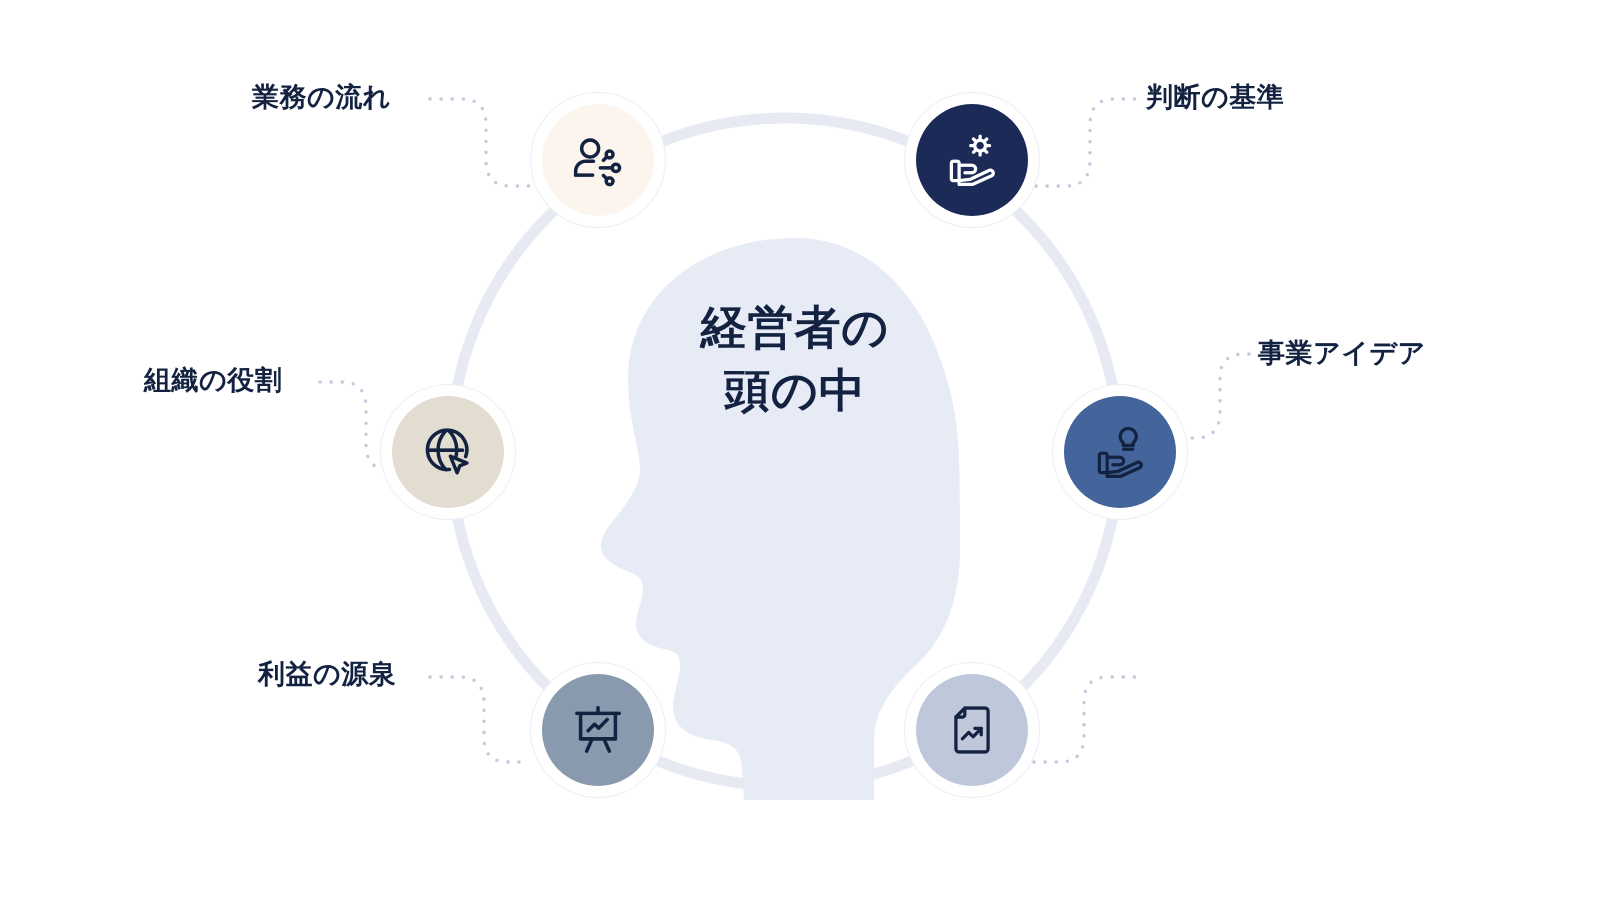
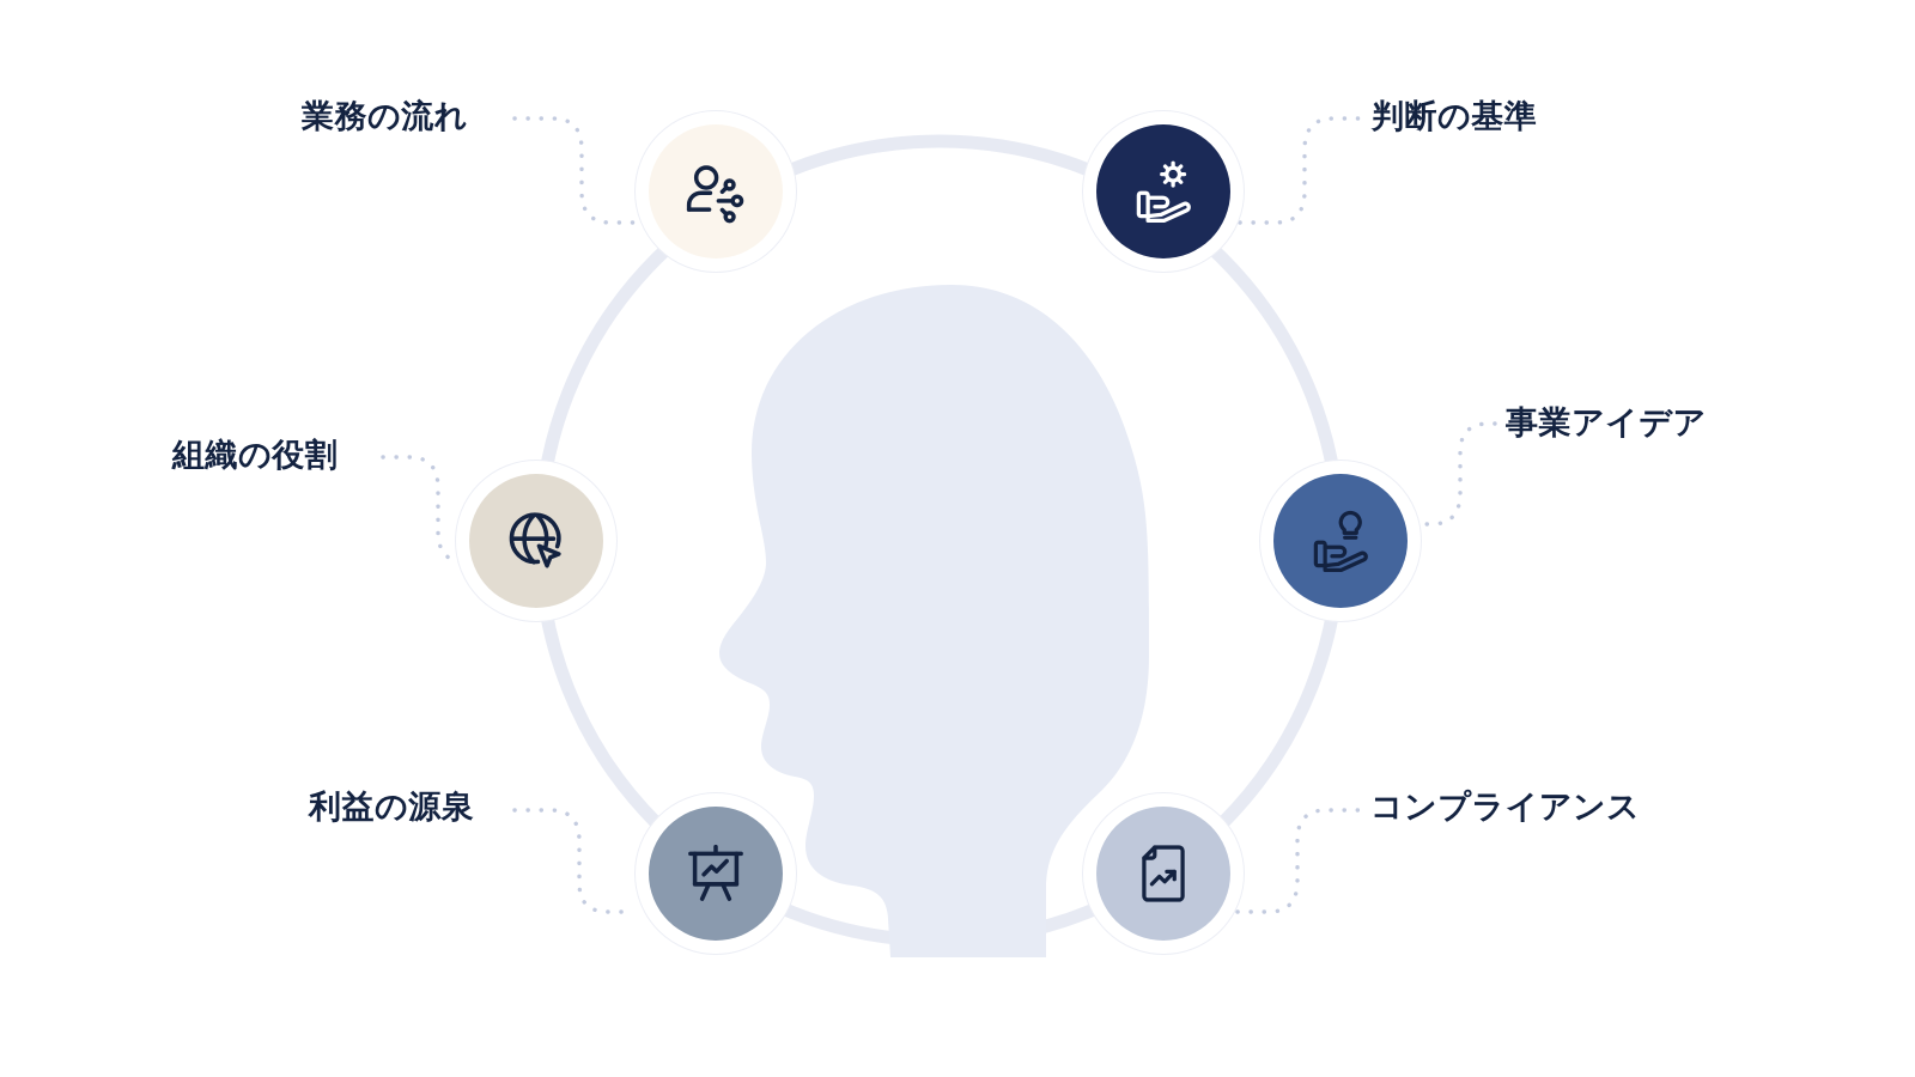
- 経営者の
- 頭の中
  業務の流れ
  判断の基準
  組織の役割
  事業アイデア
  利益の源泉
+ コンプライアンス
